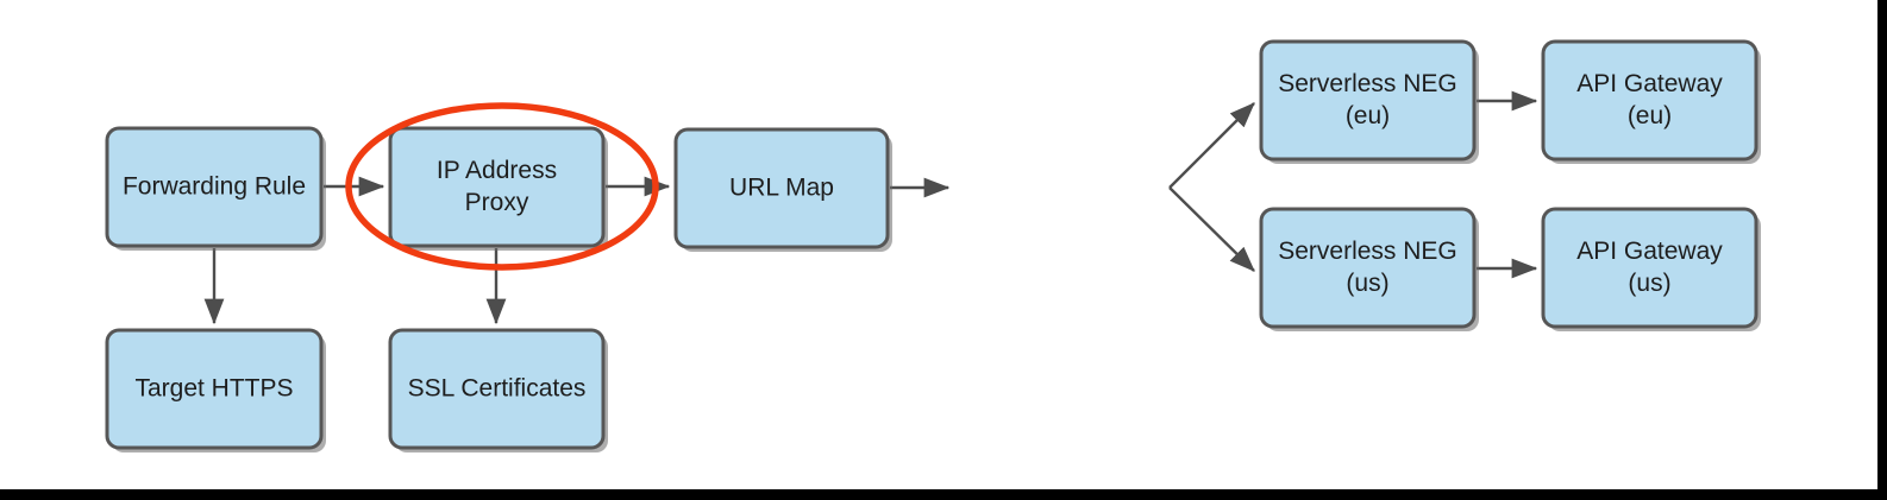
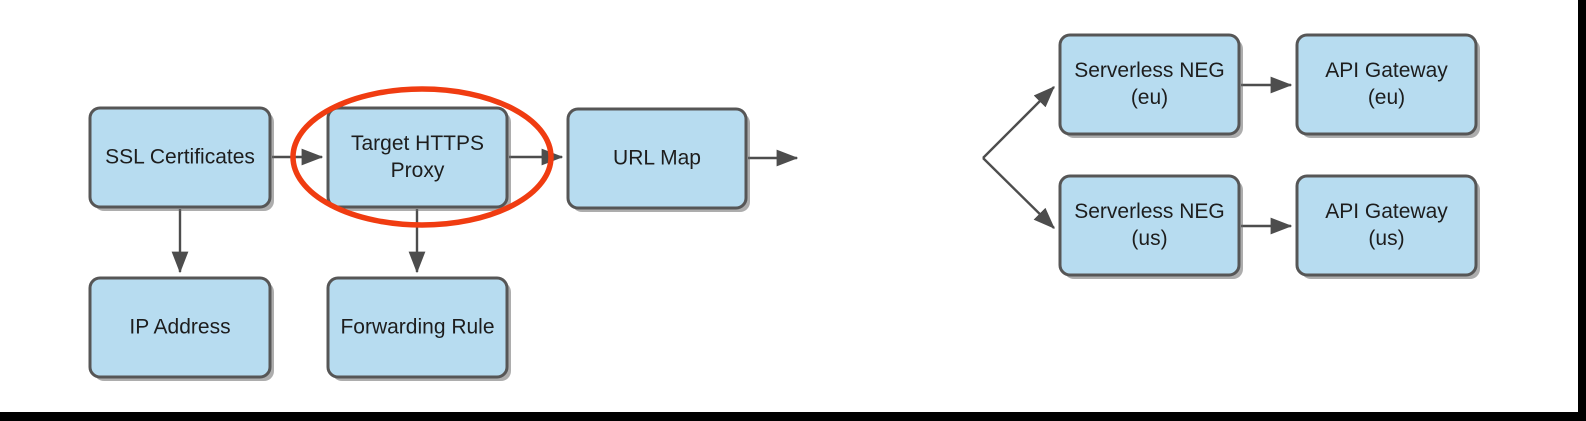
- Forwarding Rule
+ SSL Certificates
- IP Address Proxy
+ Target HTTPS Proxy
  URL Map
  Serverless NEG (eu)
  API Gateway (eu)
  Serverless NEG (us)
  API Gateway (us)
- Target HTTPS
+ IP Address
- SSL Certificates
+ Forwarding Rule
